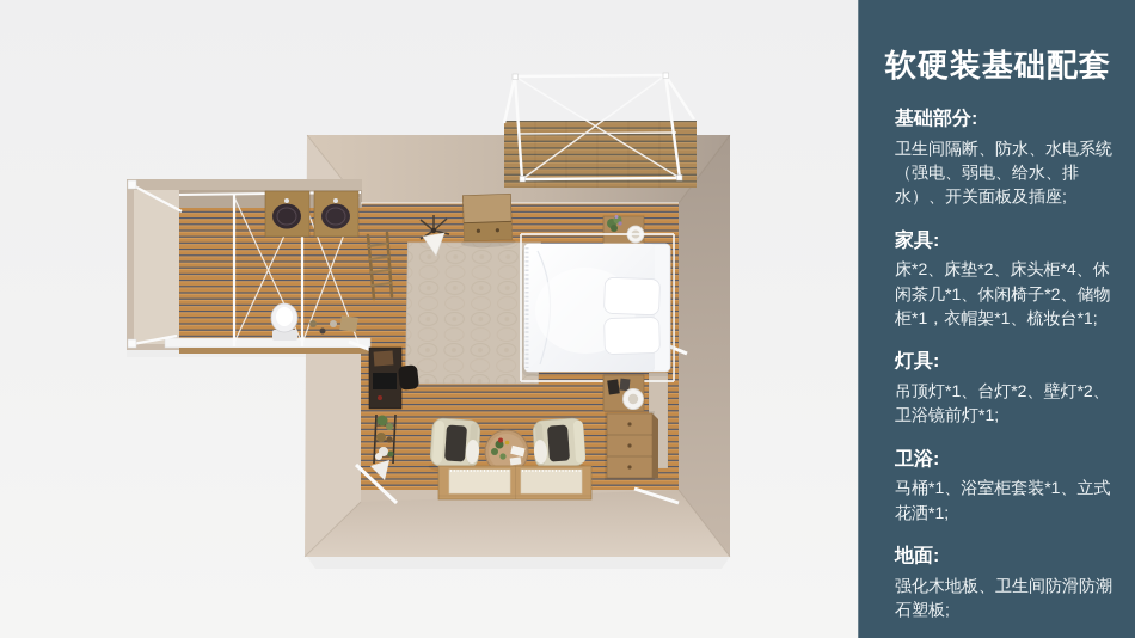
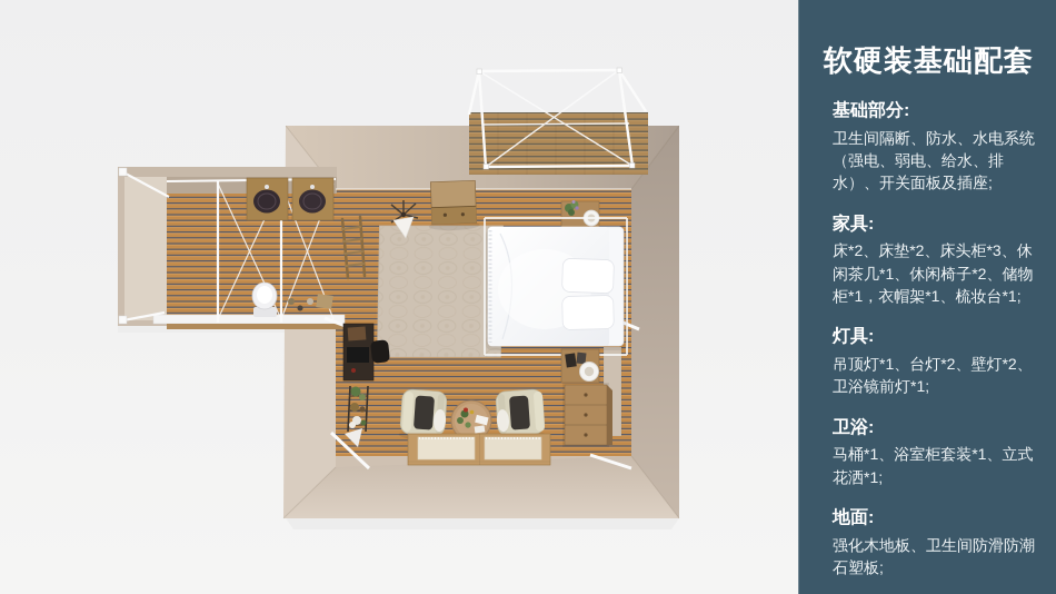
  软硬装基础配套
  基础部分:
  卫生间隔断、防水、水电系统（强电、弱电、给水、排水）、开关面板及插座;
  家具:
- 床*2、床垫*2、床头柜*4、休闲茶几*1、休闲椅子*2、储物柜*1，衣帽架*1、梳妆台*1;
+ 床*2、床垫*2、床头柜*3、休闲茶几*1、休闲椅子*2、储物柜*1，衣帽架*1、梳妆台*1;
  灯具:
  吊顶灯*1、台灯*2、壁灯*2、卫浴镜前灯*1;
  卫浴:
  马桶*1、浴室柜套装*1、立式花洒*1;
  地面:
  强化木地板、卫生间防滑防潮石塑板;
